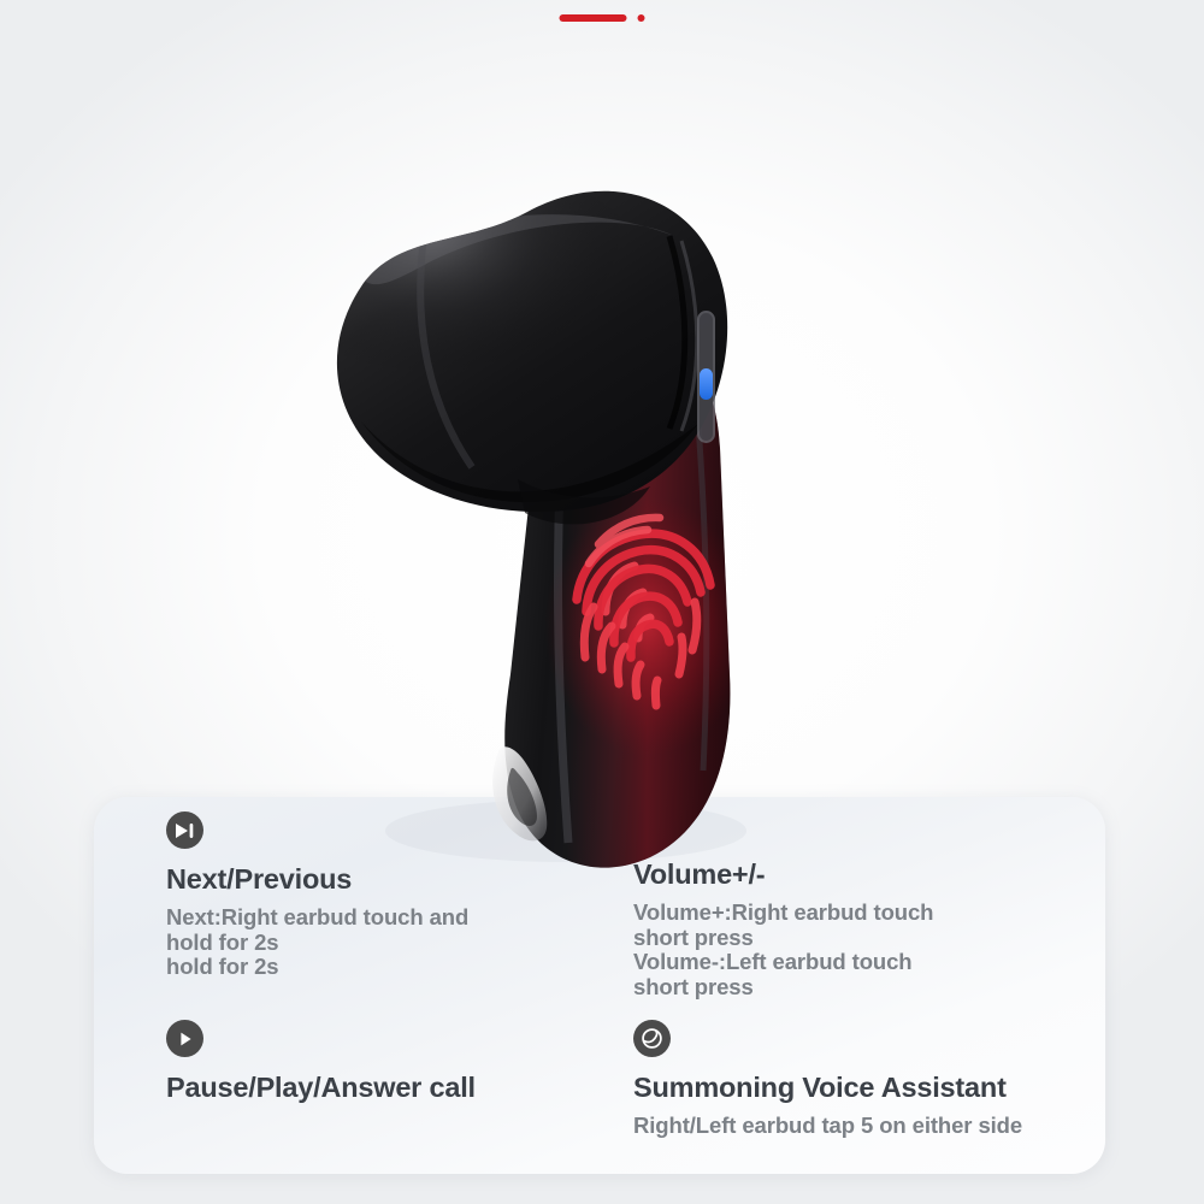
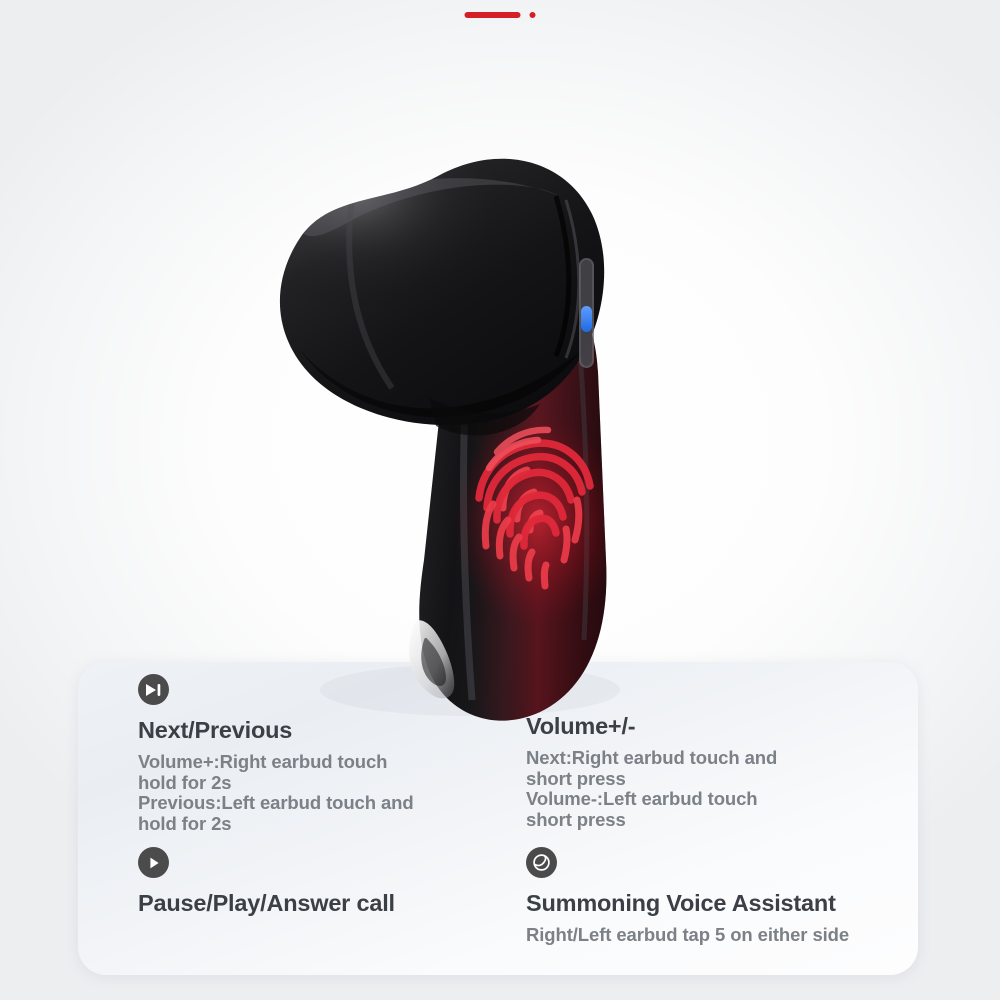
  Next/Previous
- Next:Right earbud touch and
+ Volume+:Right earbud touch
  hold for 2s
+ Previous:Left earbud touch and
  hold for 2s
  Volume+/-
- Volume+:Right earbud touch
+ Next:Right earbud touch and
  short press
  Volume-:Left earbud touch
  short press
  Pause/Play/Answer call
  Summoning Voice Assistant
  Right/Left earbud tap 5 on either side
